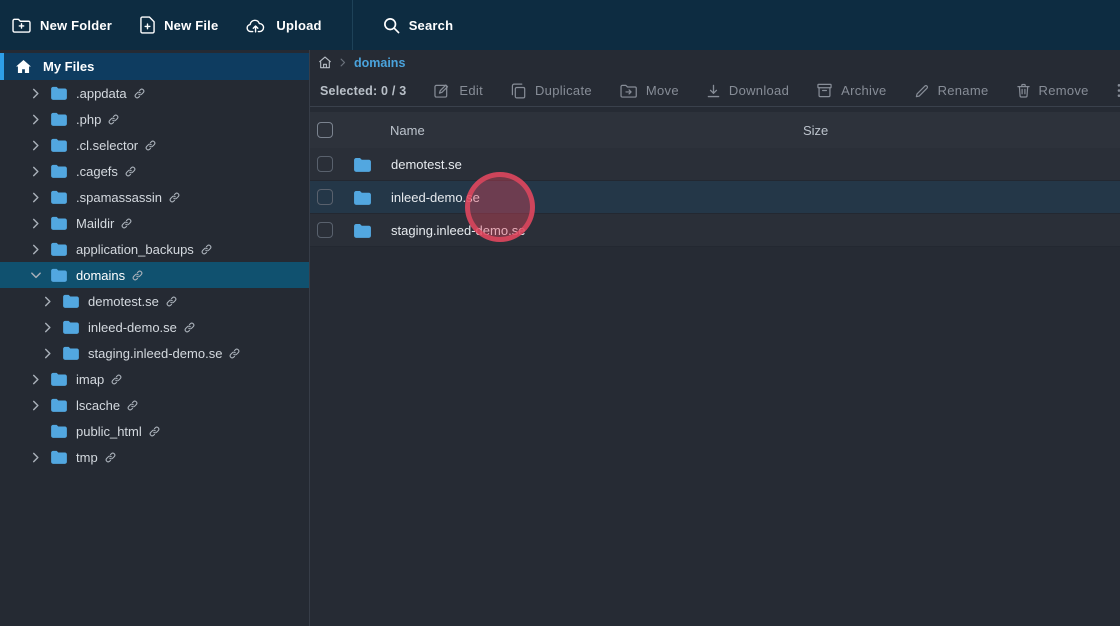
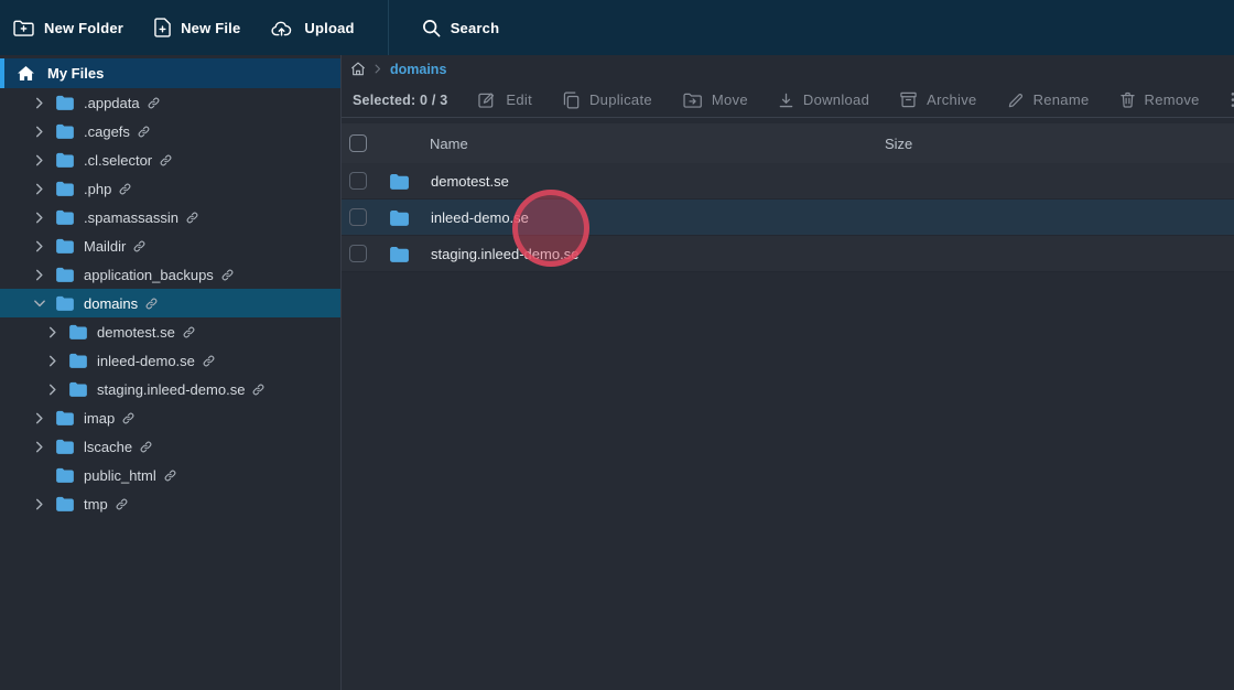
  New Folder
  New File
  Upload
  Search
  My Files
  .appdata
- .php
+ .cagefs
  .cl.selector
- .cagefs
+ .php
  .spamassassin
  Maildir
  application_backups
  domains
  demotest.se
  inleed-demo.se
  staging.inleed-demo.se
  imap
  lscache
  public_html
  tmp
  domains
  Selected: 0 / 3
  Edit
  Duplicate
  Move
  Download
  Archive
  Rename
  Remove
  Name
  Size
  demotest.se
  inleed-demo.se
  staging.inleed-demo.se
